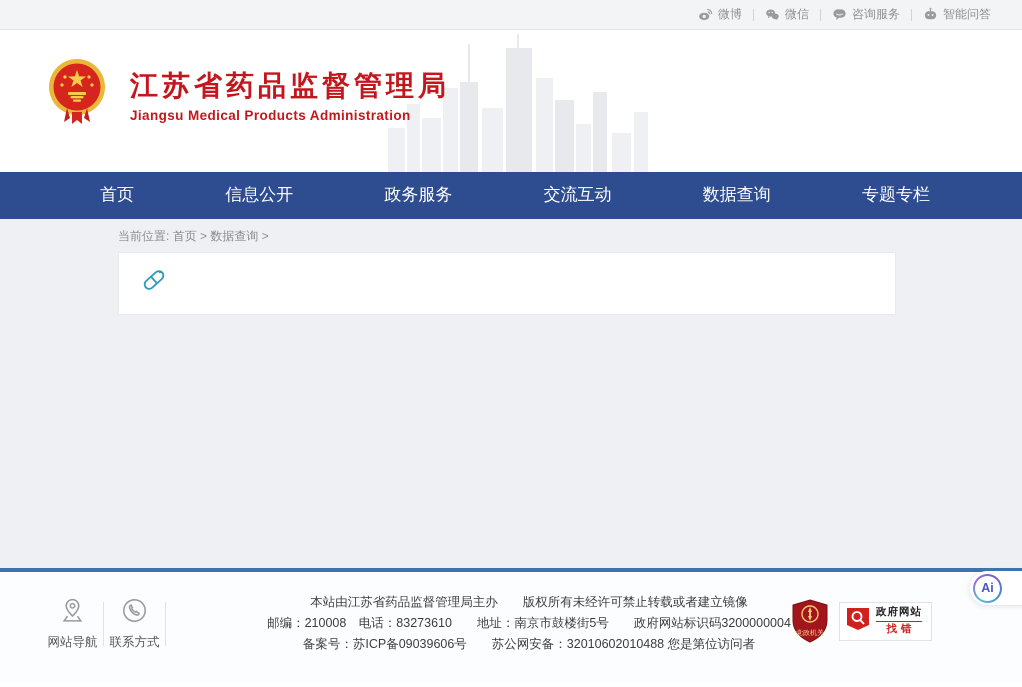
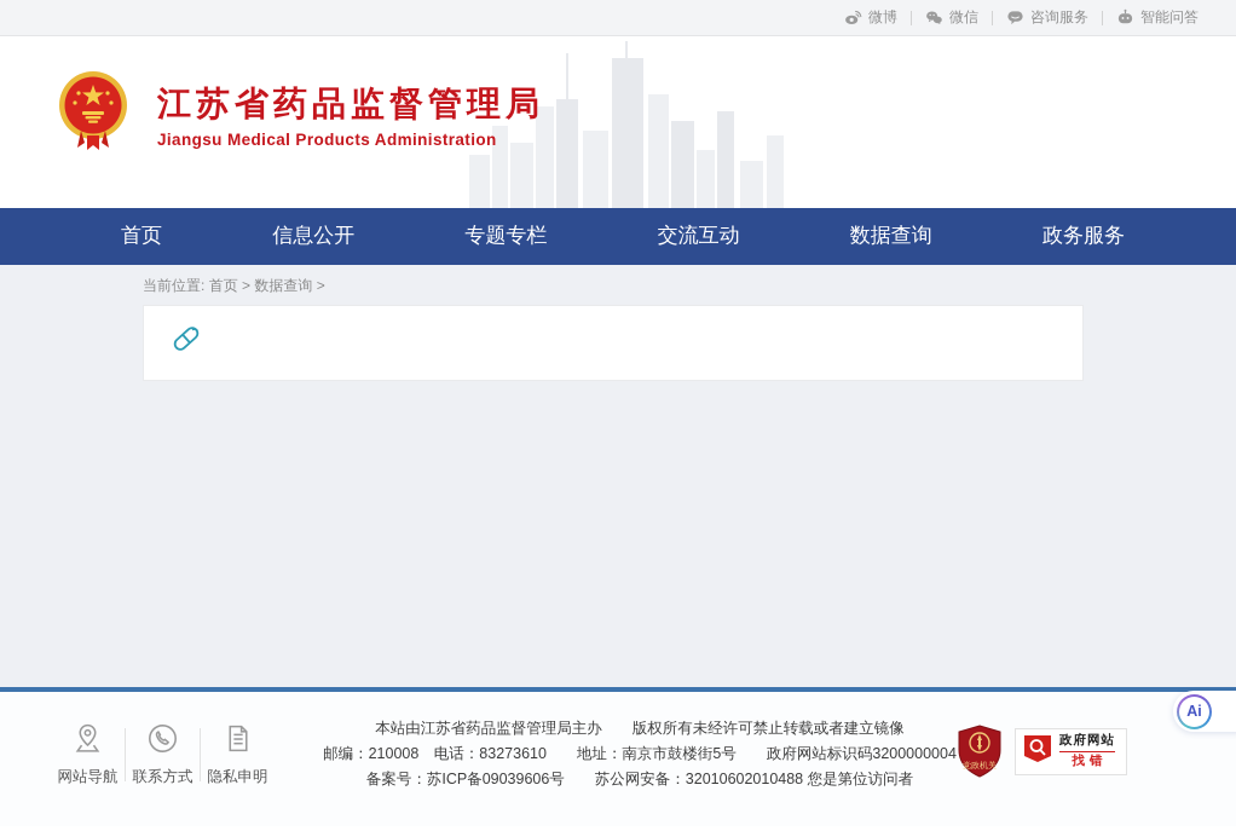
  微博
  微信
  咨询服务
  智能问答
  江苏省药品监督管理局
  Jiangsu Medical Products Administration
  首页
  信息公开
- 政务服务
+ 专题专栏
  交流互动
  数据查询
- 专题专栏
+ 政务服务
  当前位置: 首页 > 数据查询 >
  Ai
  网站导航
  联系方式
+ 隐私申明
  本站由江苏省药品监督管理局主办 版权所有未经许可禁止转载或者建立镜像
  邮编：210008 电话：83273610 地址：南京市鼓楼街5号 政府网站标识码3200000004
  备案号：苏ICP备09039606号 苏公网安备：32010602010488 您是第位访问者
  政府网站
  找错
